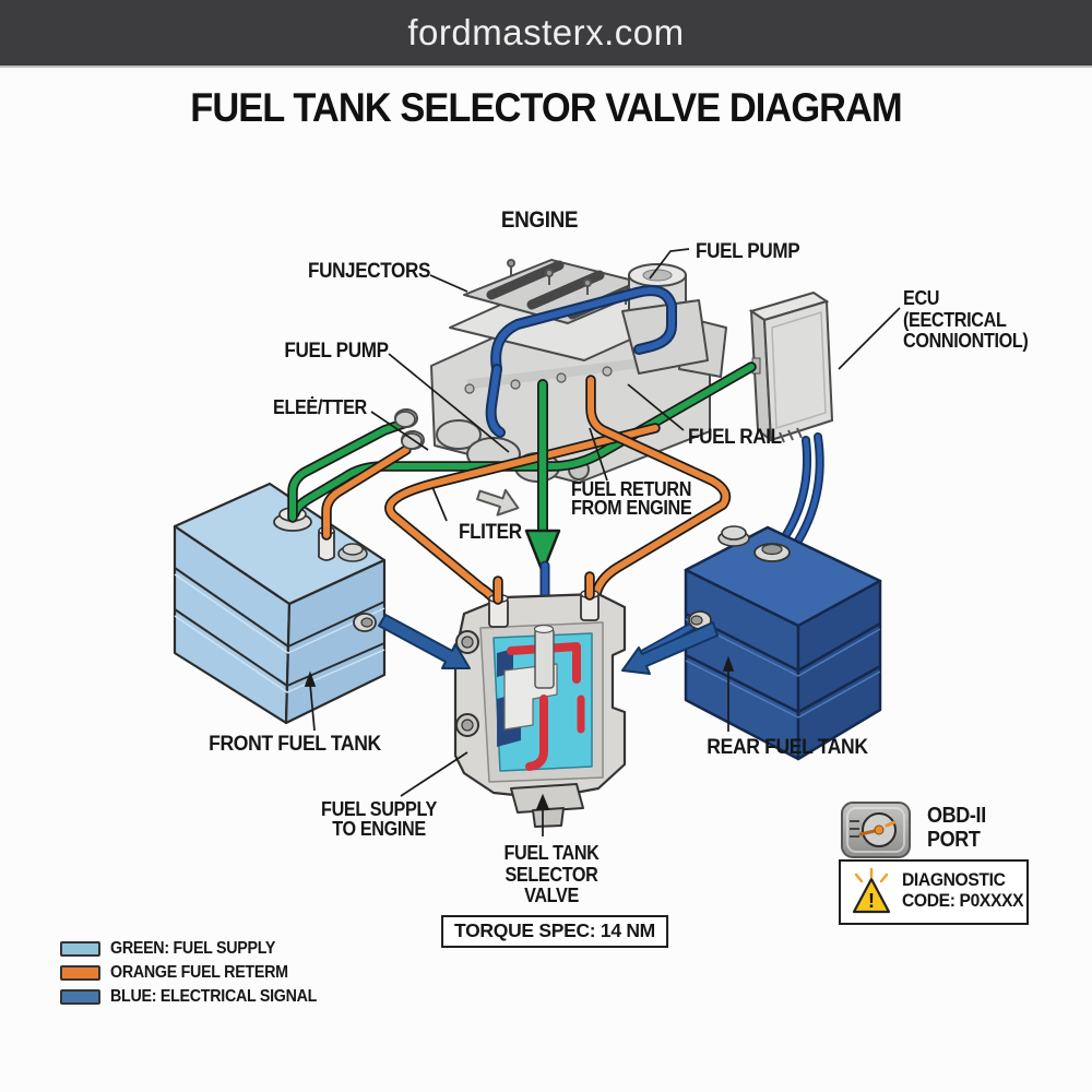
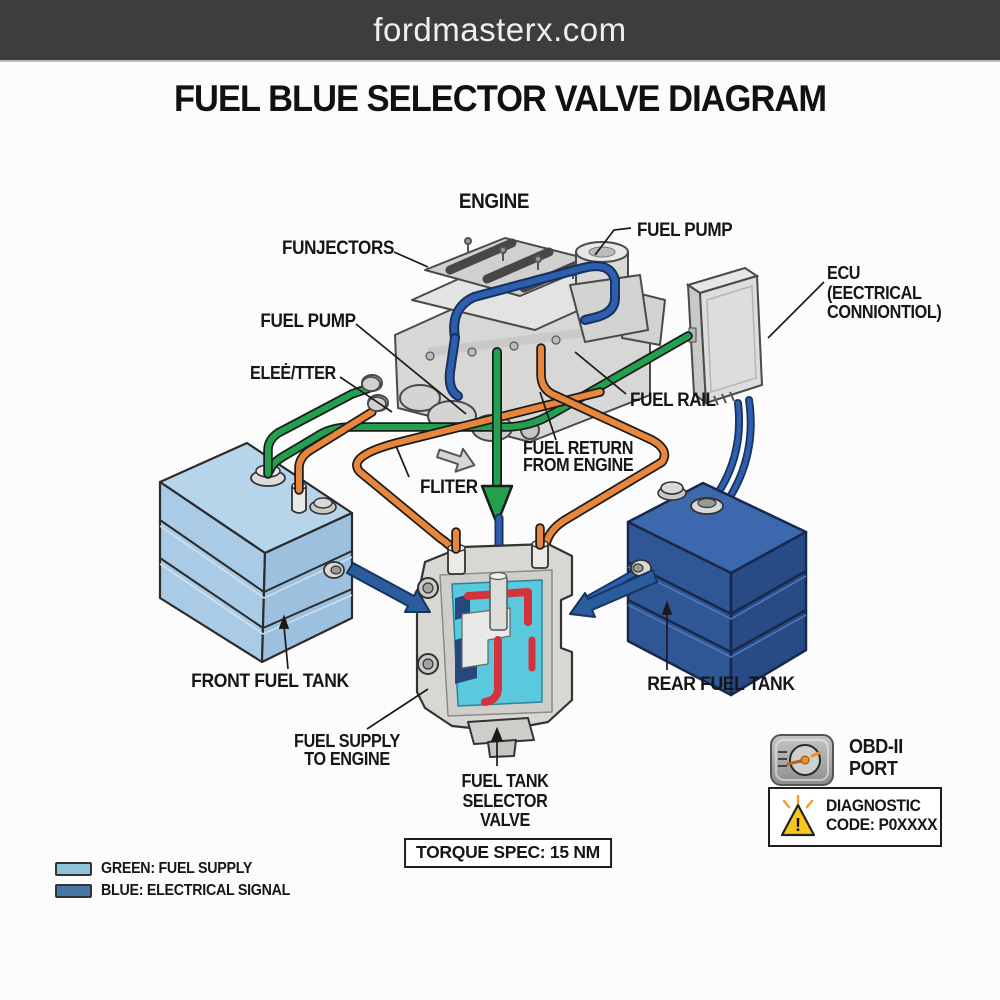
  fordmasterx.com
- FUEL TANK SELECTOR VALVE DIAGRAM
+ FUEL BLUE SELECTOR VALVE DIAGRAM
  ENGINE
  FUNJECTORS
  FUEL PUMP
  FUEL PUMP
  ELEĖ/TTER
  FUEL RAIL
  FUEL RETURN
  FROM ENGINE
  FLITER
  ECU
  (EECTRICAL
  CONNIONTIOL)
  FRONT FUEL TANK
  REAR FUEL TANK
  FUEL SUPPLY
  TO ENGINE
  FUEL TANK
  SELECTOR
  VALVE
- TORQUE SPEC: 14 NM
+ TORQUE SPEC: 15 NM
  OBD-II
  PORT
  !
  DIAGNOSTIC
  CODE: P0XXXX
  GREEN: FUEL SUPPLY
- ORANGE FUEL RETERM
  BLUE: ELECTRICAL SIGNAL
